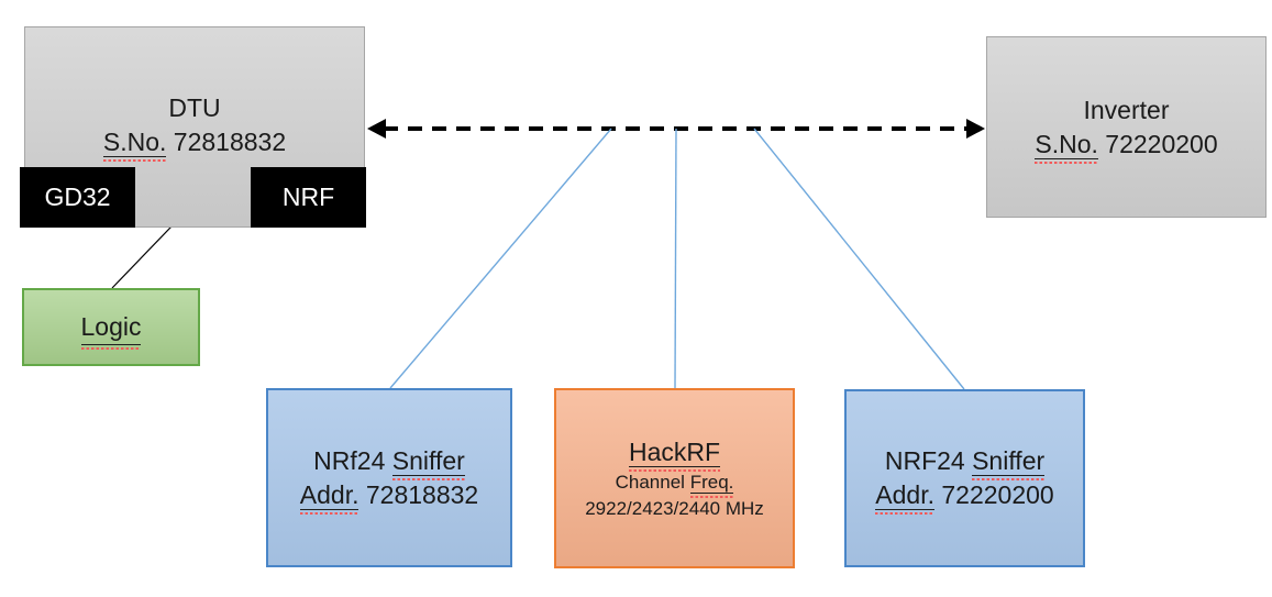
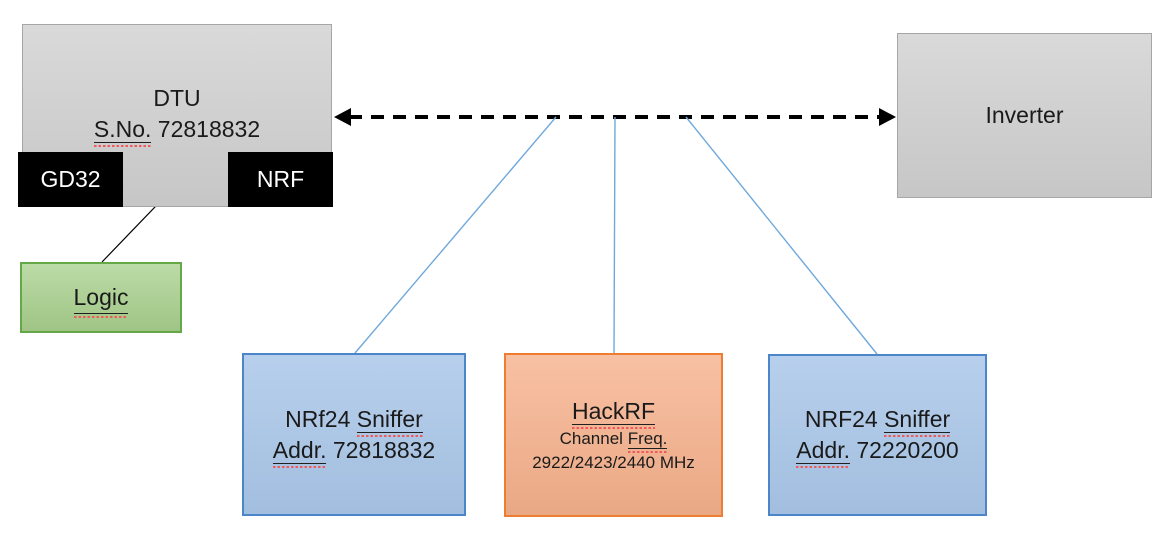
  DTU
  S.No. 72818832
  GD32
  NRF
  Logic
  Inverter
- S.No. 72220200
  NRf24 Sniffer
  Addr. 72818832
  HackRF
  Channel Freq.
  2922/2423/2440 MHz
  NRF24 Sniffer
  Addr. 72220200
